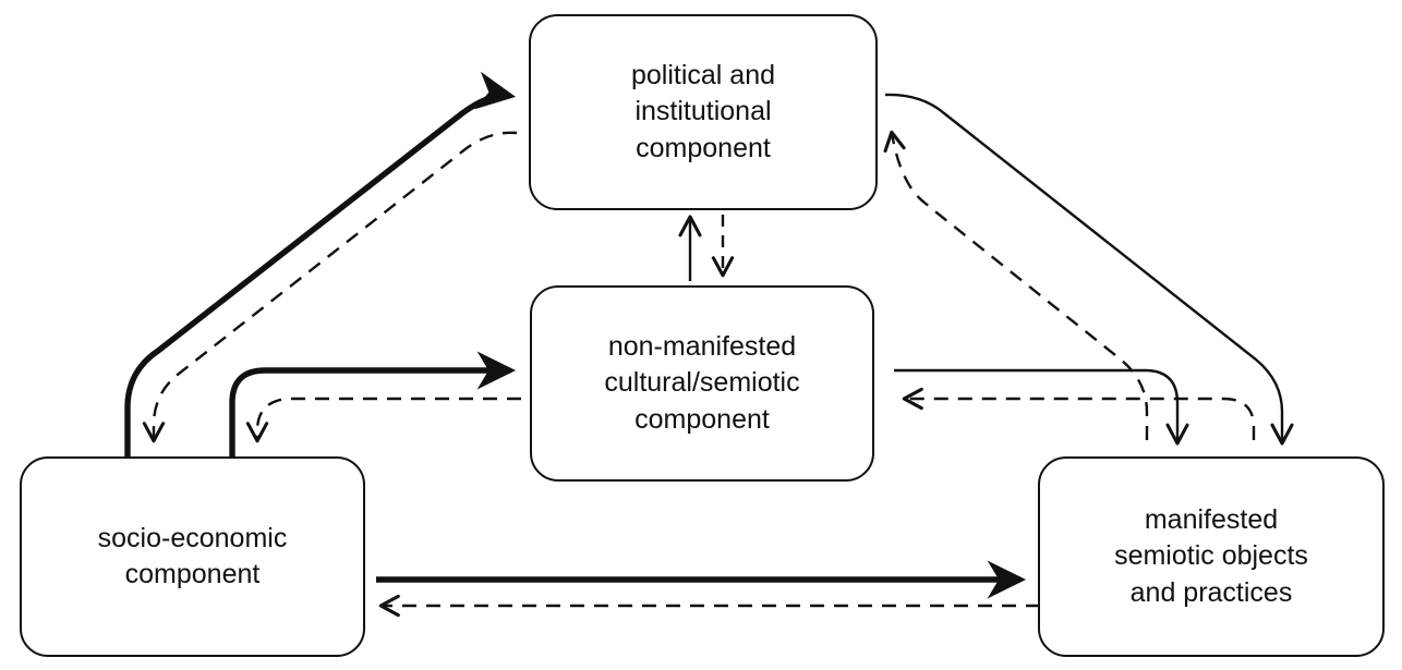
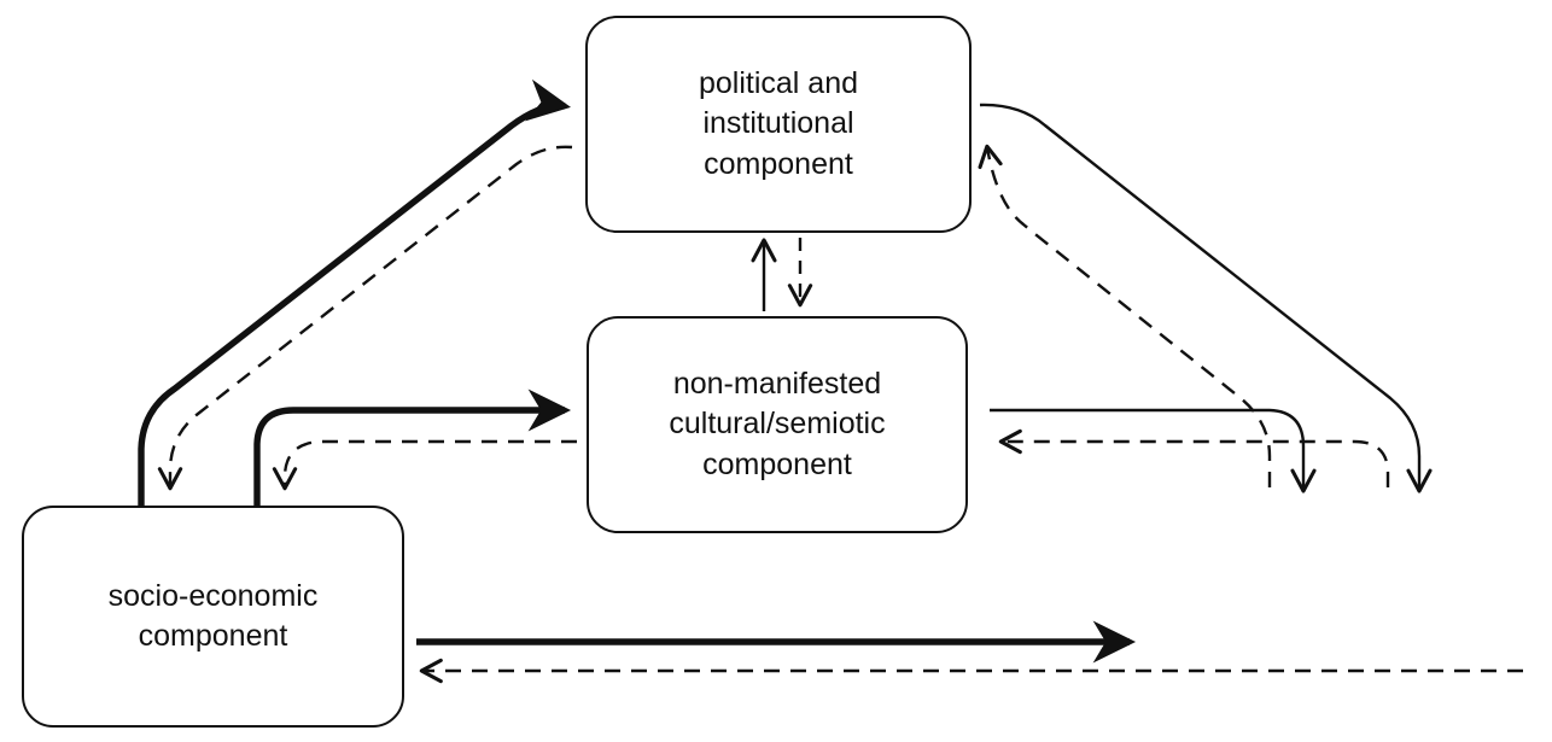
  political and
  institutional
  component
  non-manifested
  cultural/semiotic
  component
  socio-economic
  component
- manifested
- semiotic objects
- and practices
